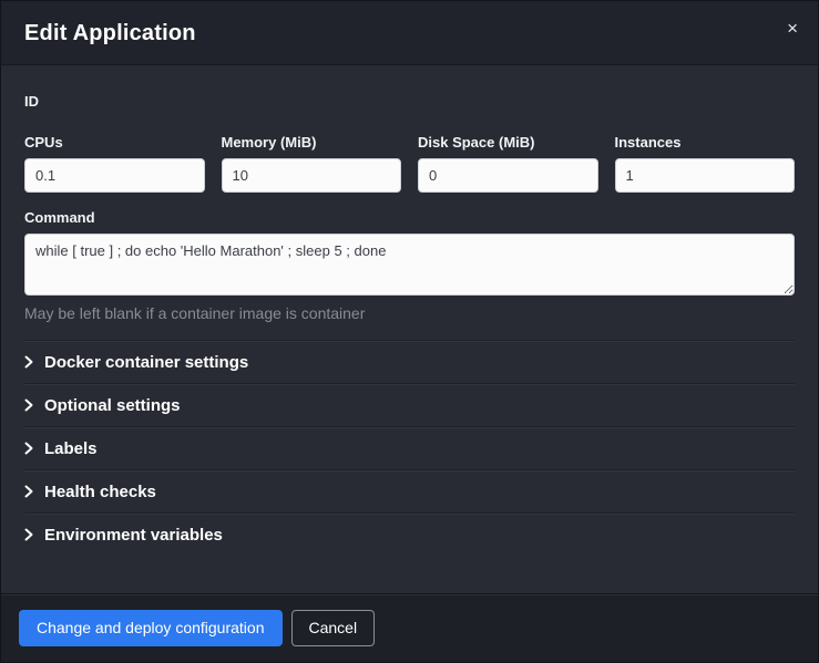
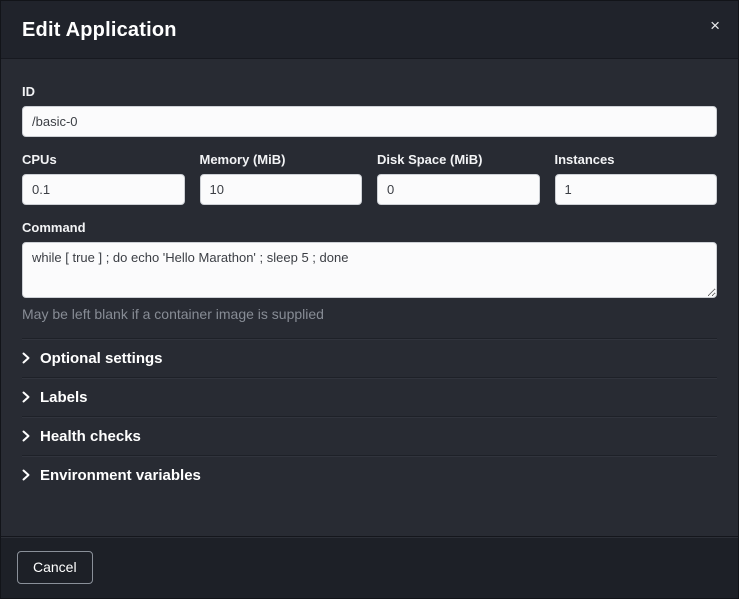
  Edit Application
  ×
  ID
+ /basic-0
  CPUs
  0.1
  Memory (MiB)
  10
  Disk Space (MiB)
  0
  Instances
  1
  Command
  while [ true ] ; do echo 'Hello Marathon' ; sleep 5 ; done
- May be left blank if a container image is container
+ May be left blank if a container image is supplied
- Docker container settings
  Optional settings
  Labels
  Health checks
  Environment variables
- Change and deploy configuration
  Cancel
